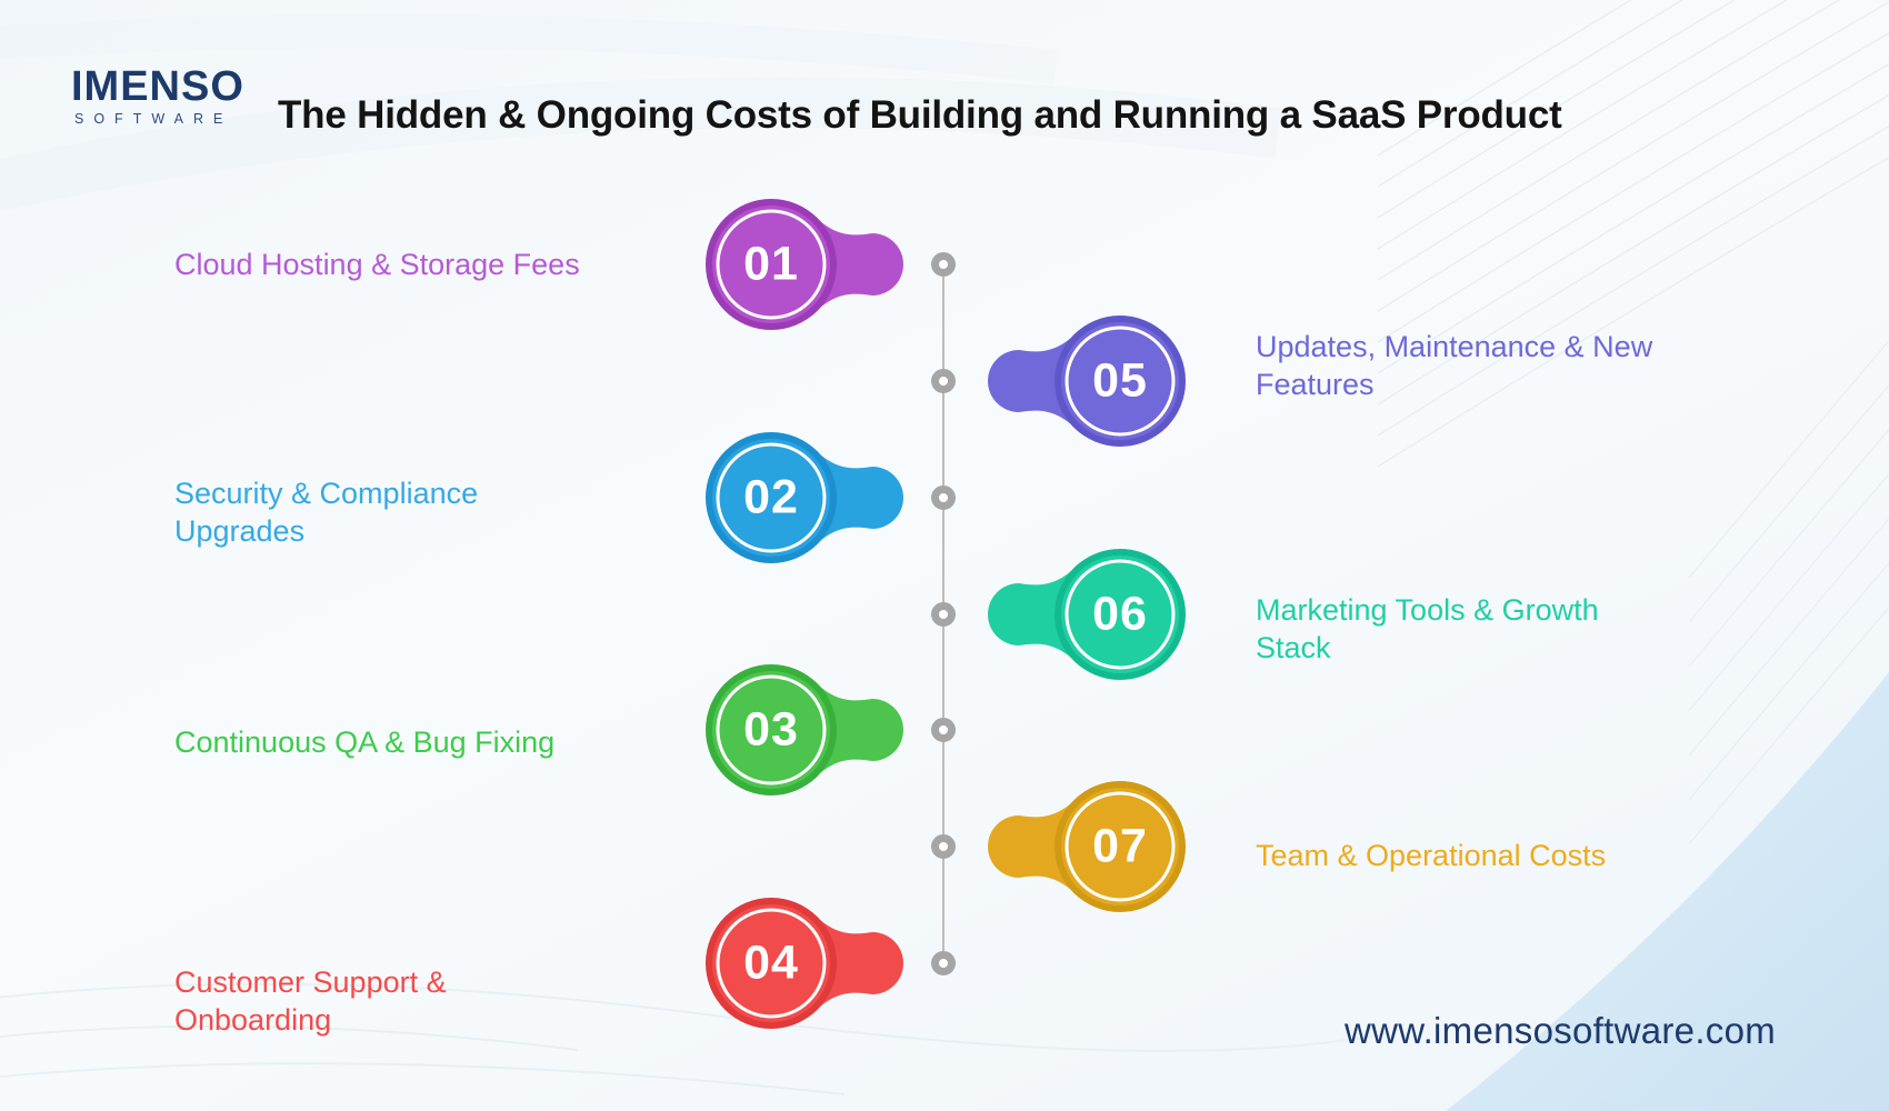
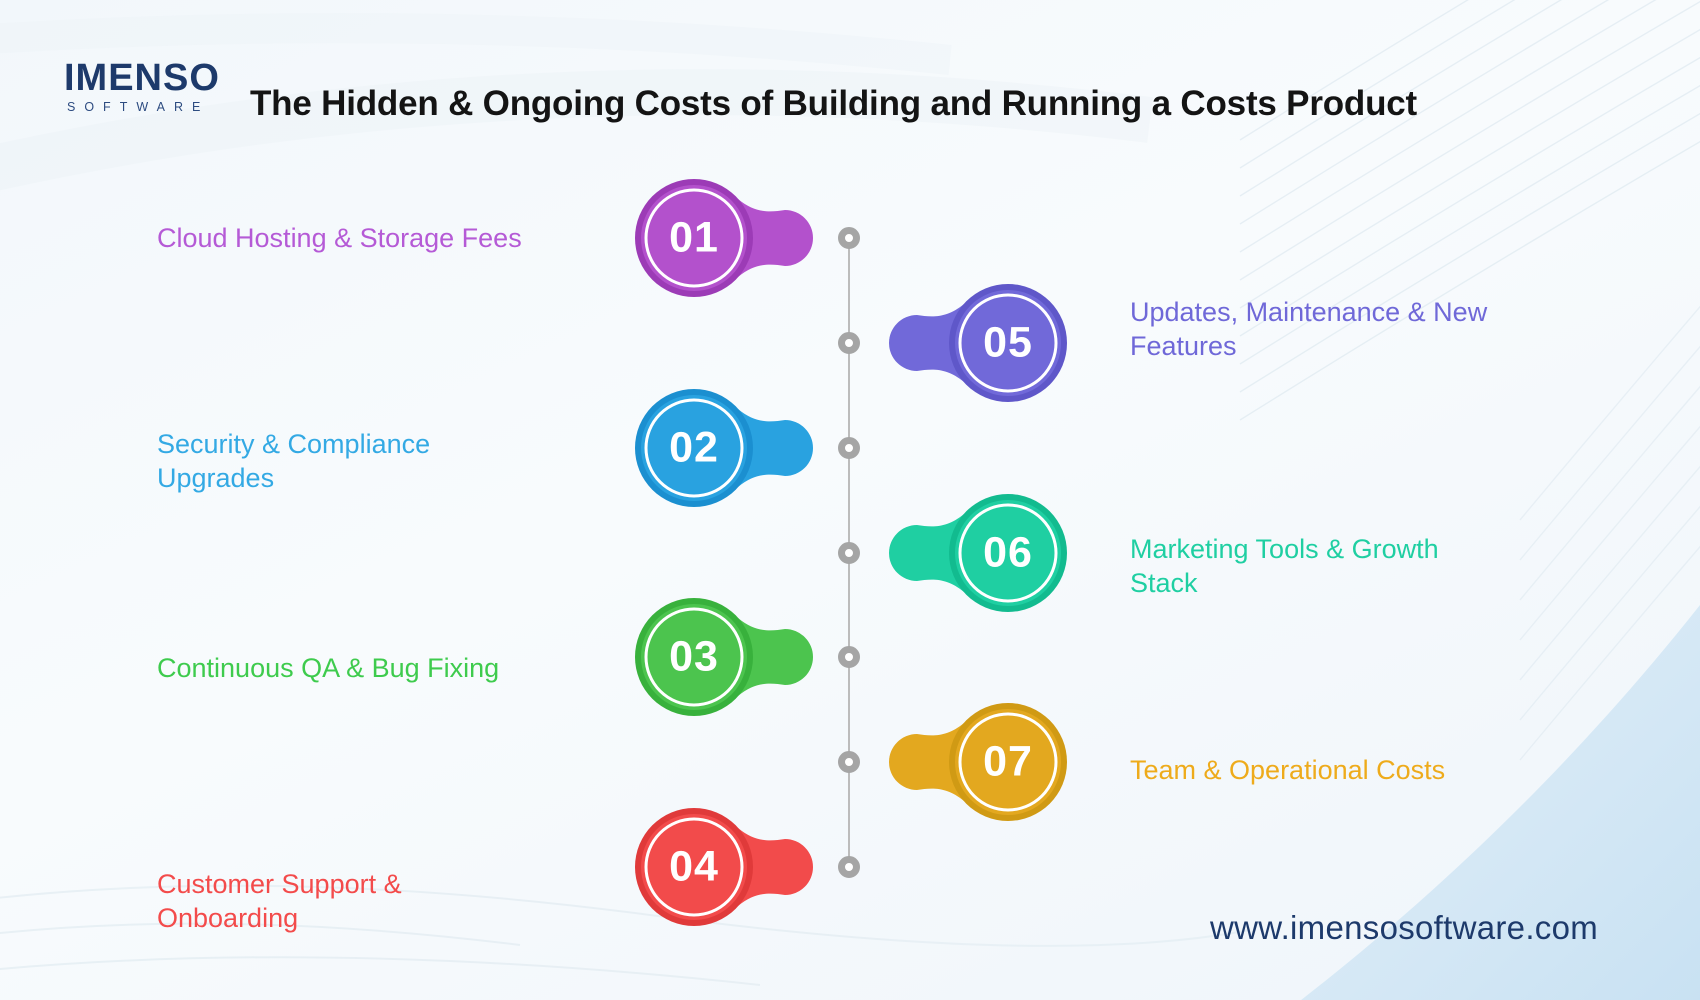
  IMENSO
  SOFTWARE
- The Hidden & Ongoing Costs of Building and Running a SaaS Product
+ The Hidden & Ongoing Costs of Building and Running a Costs Product
  Cloud Hosting & Storage Fees
  01
  Updates, Maintenance & New Features
  05
  Security & Compliance Upgrades
  02
  Marketing Tools & Growth Stack
  06
  Continuous QA & Bug Fixing
  03
  Team & Operational Costs
  07
  Customer Support & Onboarding
  04
  www.imensosoftware.com
